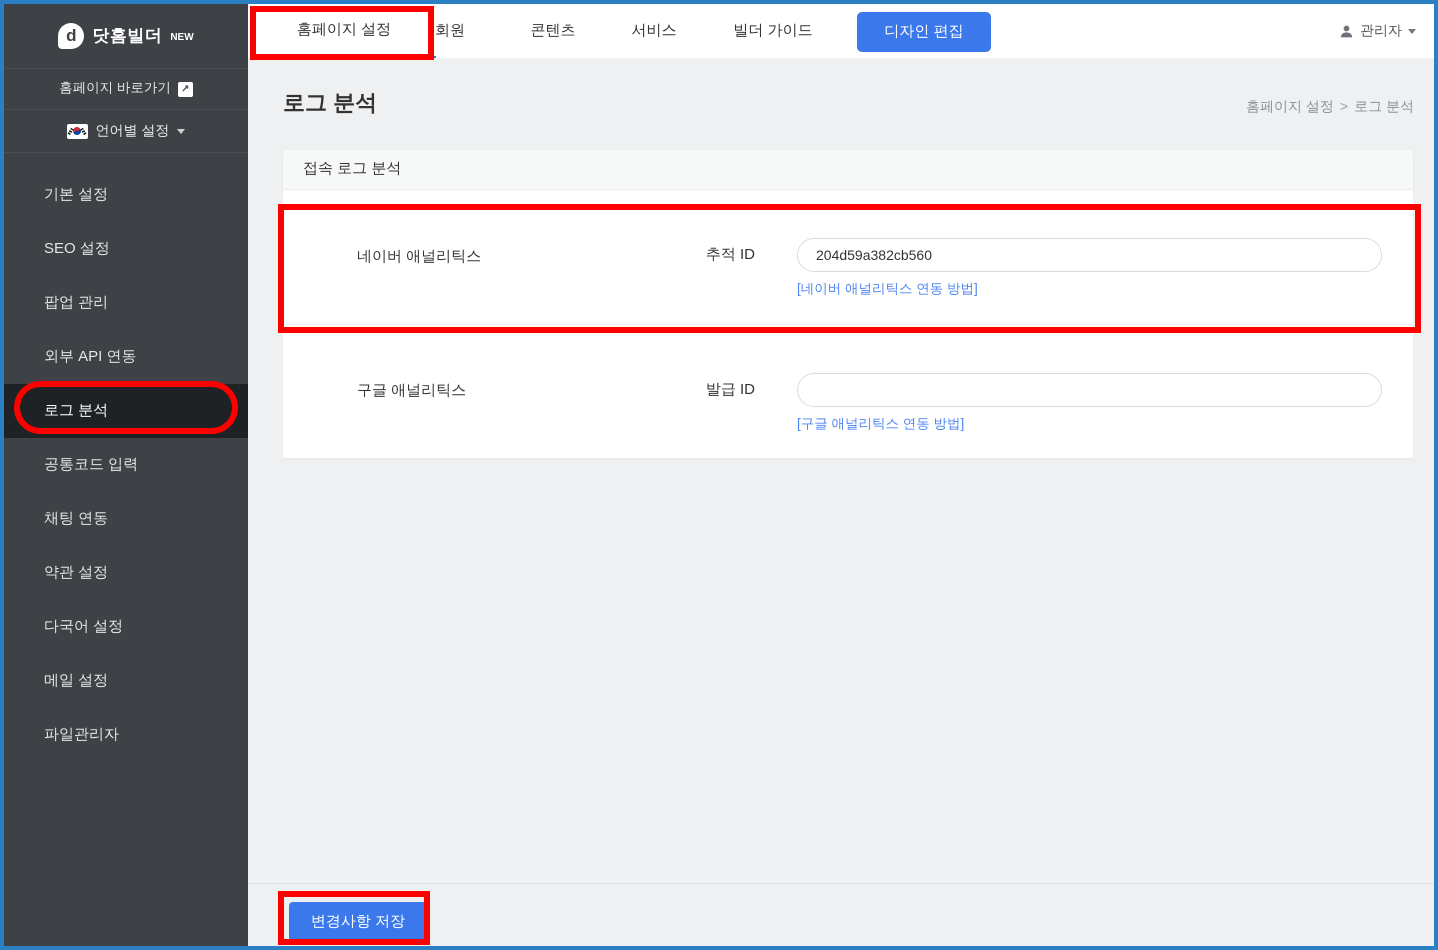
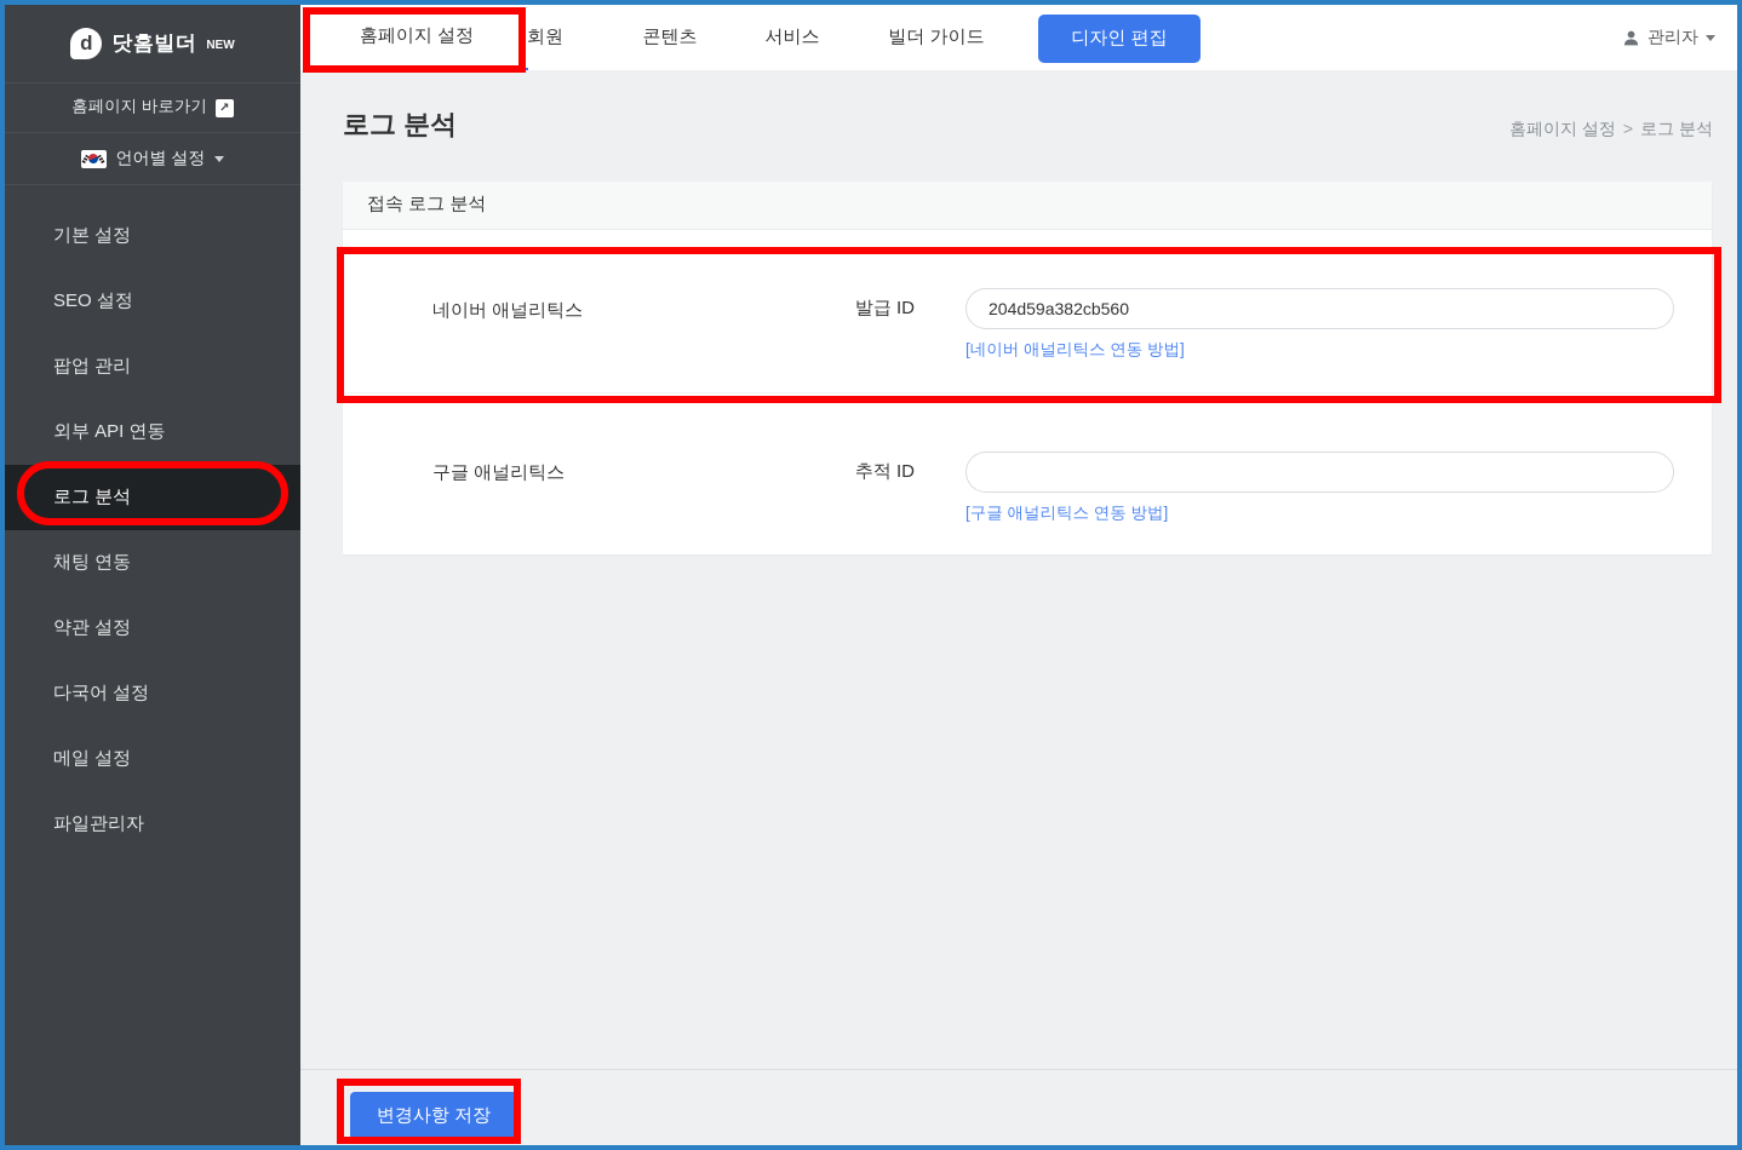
  d
  닷홈빌더
  NEW
  홈페이지 바로가기
  ↗
  언어별 설정
  기본 설정
  SEO 설정
  팝업 관리
  외부 API 연동
  로그 분석
- 공통코드 입력
  채팅 연동
  약관 설정
  다국어 설정
  메일 설정
  파일관리자
  홈페이지 설정
  회원
  콘텐츠
  서비스
  빌더 가이드
  디자인 편집
  관리자
  로그 분석
  홈페이지 설정 > 로그 분석
  접속 로그 분석
  네이버 애널리틱스
- 추적 ID
+ 발급 ID
  204d59a382cb560
  [네이버 애널리틱스 연동 방법]
  구글 애널리틱스
- 발급 ID
+ 추적 ID
  [구글 애널리틱스 연동 방법]
  변경사항 저장
